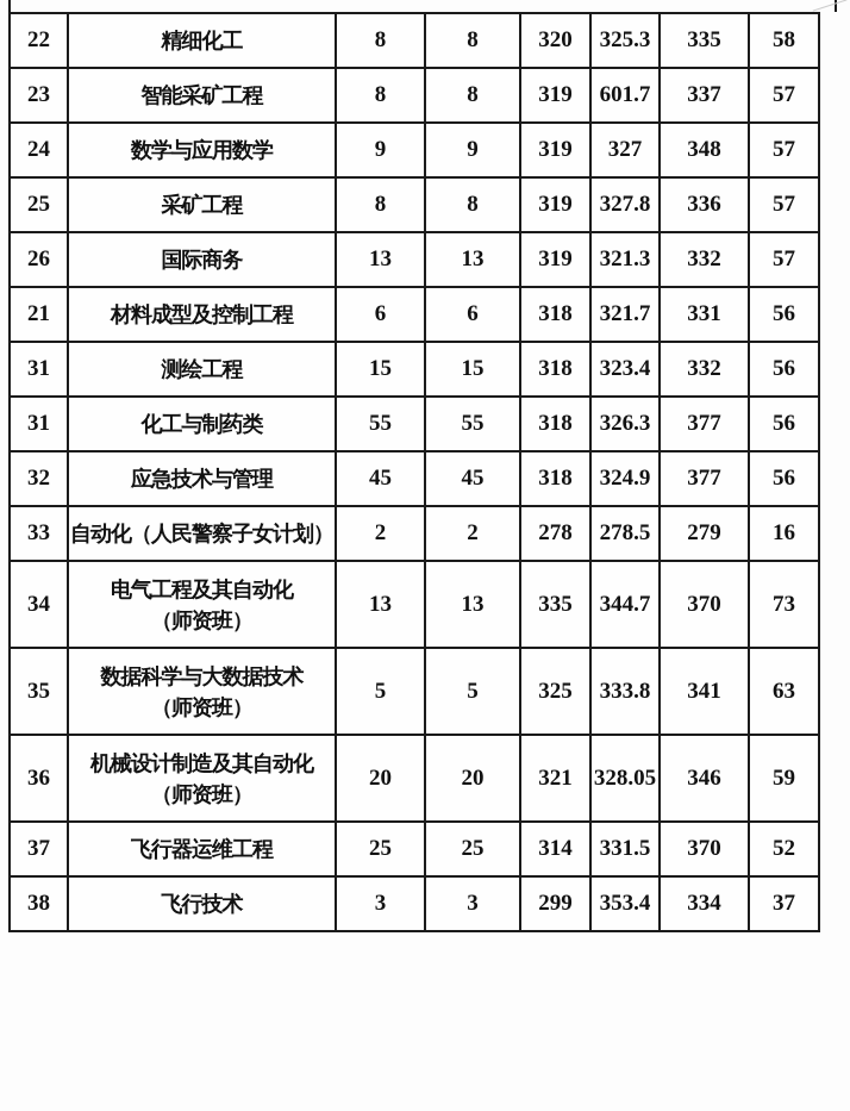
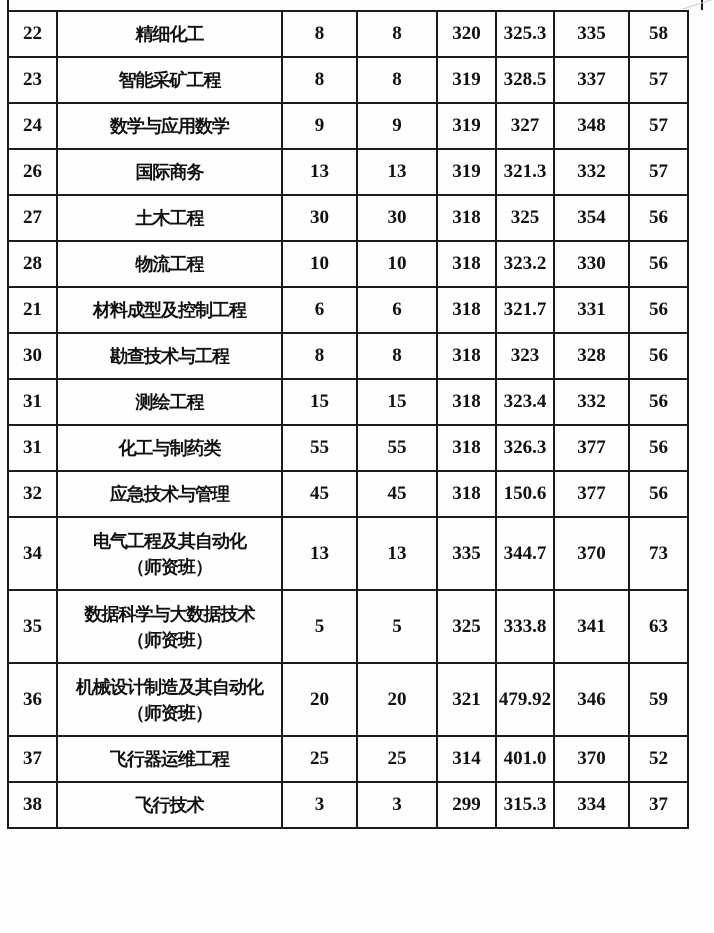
  22	精细化工	8	8	320	325.3	335	58
- 23	智能采矿工程	8	8	319	601.7	337	57
+ 23	智能采矿工程	8	8	319	328.5	337	57
  24	数学与应用数学	9	9	319	327	348	57
- 25	采矿工程	8	8	319	327.8	336	57
  26	国际商务	13	13	319	321.3	332	57
+ 27	土木工程	30	30	318	325	354	56
+ 28	物流工程	10	10	318	323.2	330	56
  21	材料成型及控制工程	6	6	318	321.7	331	56
+ 30	勘查技术与工程	8	8	318	323	328	56
  31	测绘工程	15	15	318	323.4	332	56
  31	化工与制药类	55	55	318	326.3	377	56
- 32	应急技术与管理	45	45	318	324.9	377	56
+ 32	应急技术与管理	45	45	318	150.6	377	56
- 33	自动化（人民警察子女计划）	2	2	278	278.5	279	16
  34	电气工程及其自动化 （师资班）	13	13	335	344.7	370	73
  35	数据科学与大数据技术 （师资班）	5	5	325	333.8	341	63
- 36	机械设计制造及其自动化 （师资班）	20	20	321	328.05	346	59
+ 36	机械设计制造及其自动化 （师资班）	20	20	321	479.92	346	59
- 37	飞行器运维工程	25	25	314	331.5	370	52
+ 37	飞行器运维工程	25	25	314	401.0	370	52
- 38	飞行技术	3	3	299	353.4	334	37
+ 38	飞行技术	3	3	299	315.3	334	37
